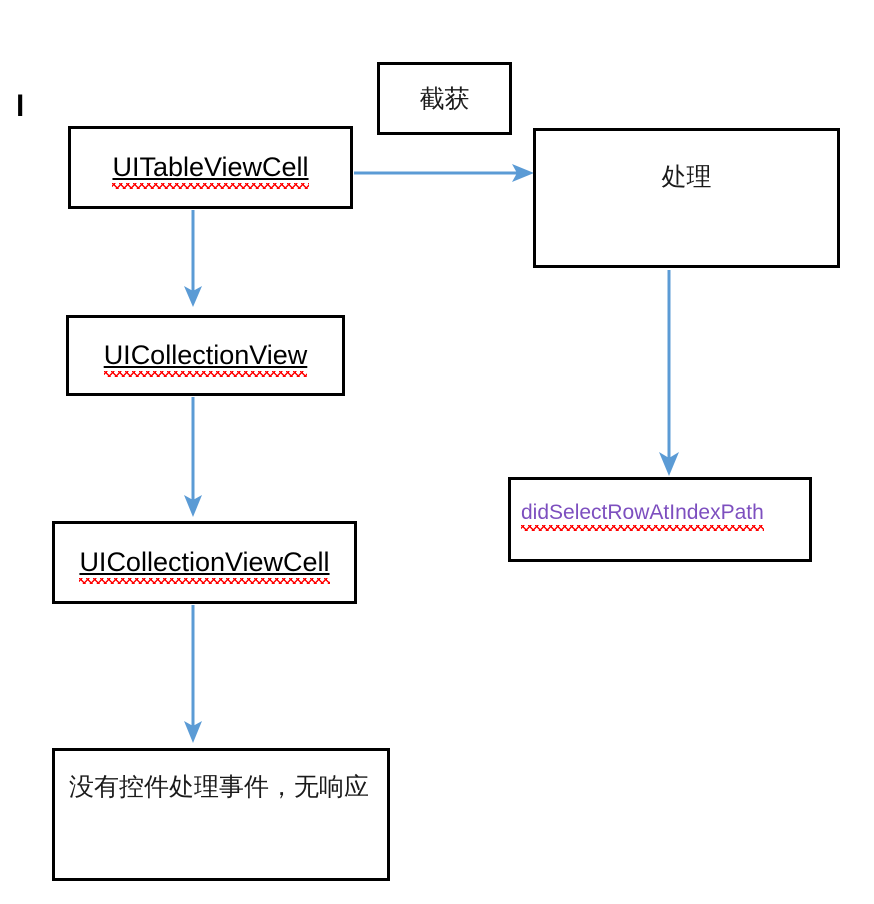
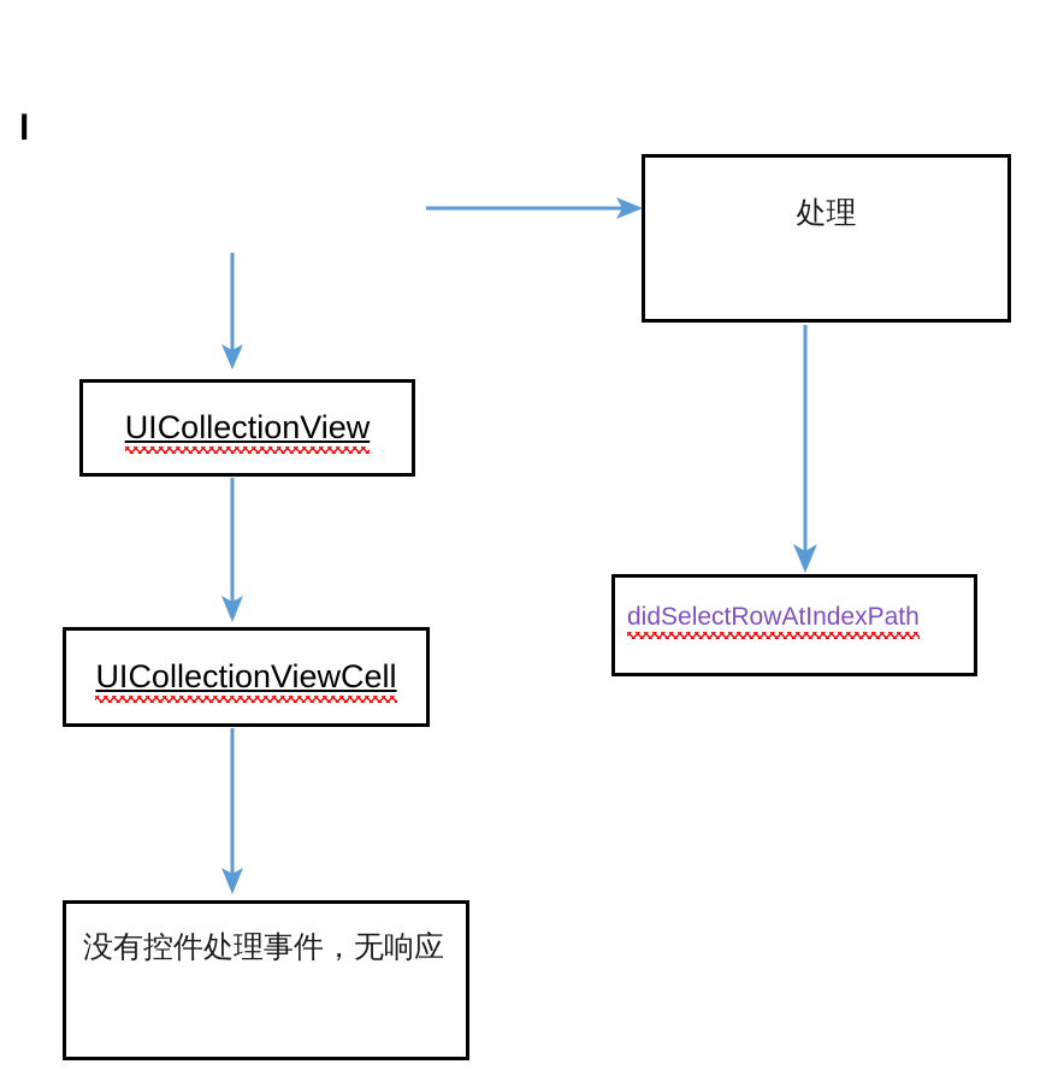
  l
- UITableViewCell
- 截获
  处理
  UICollectionView
  UICollectionViewCell
  didSelectRowAtIndexPath
  没有控件处理事件，无响应
